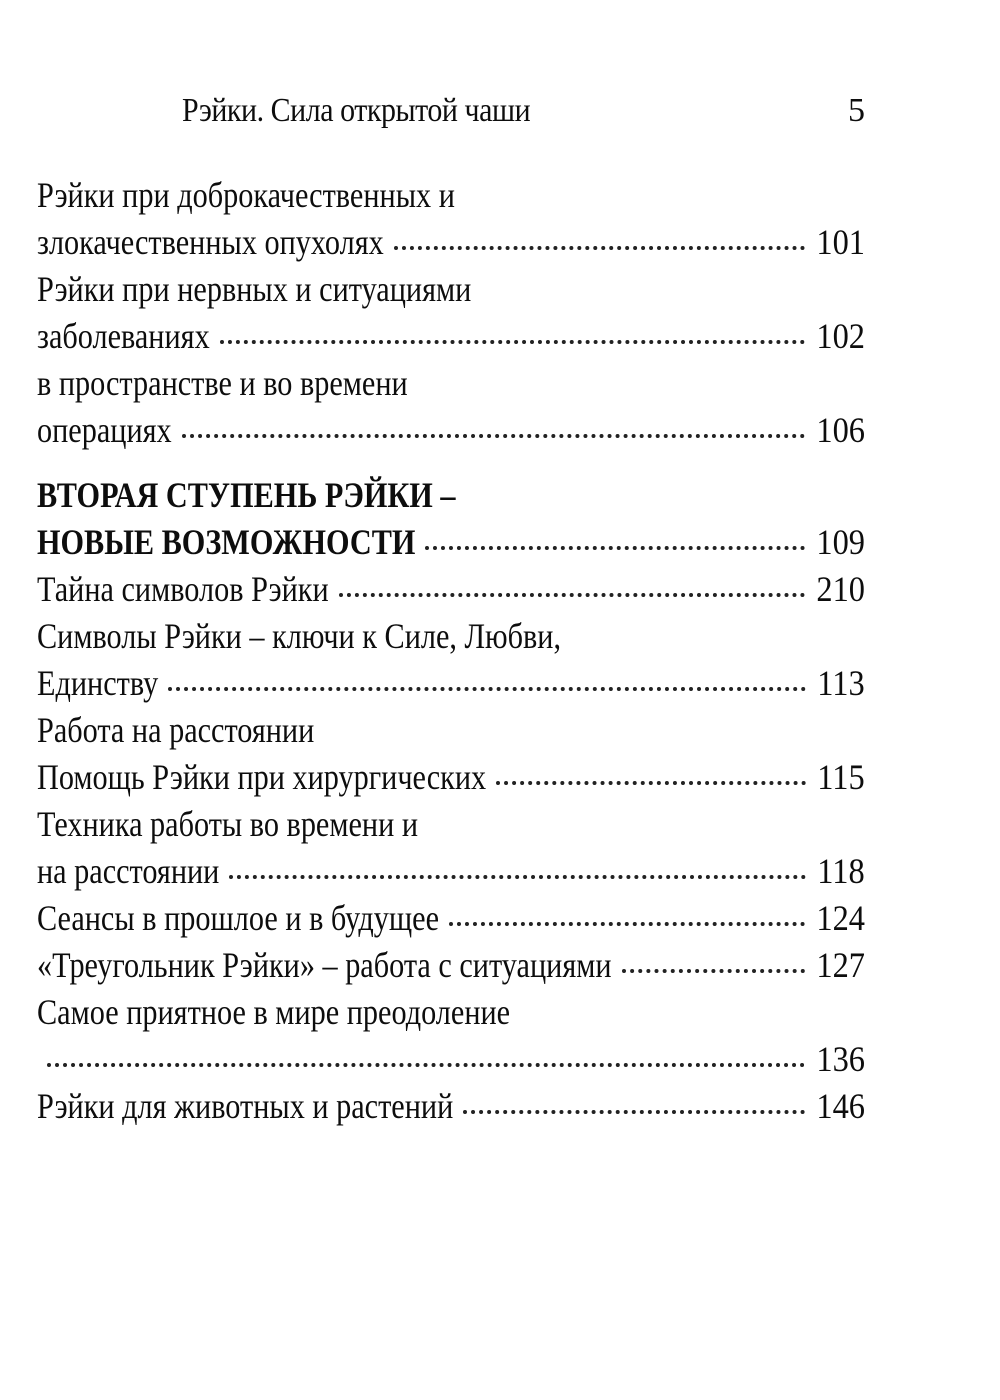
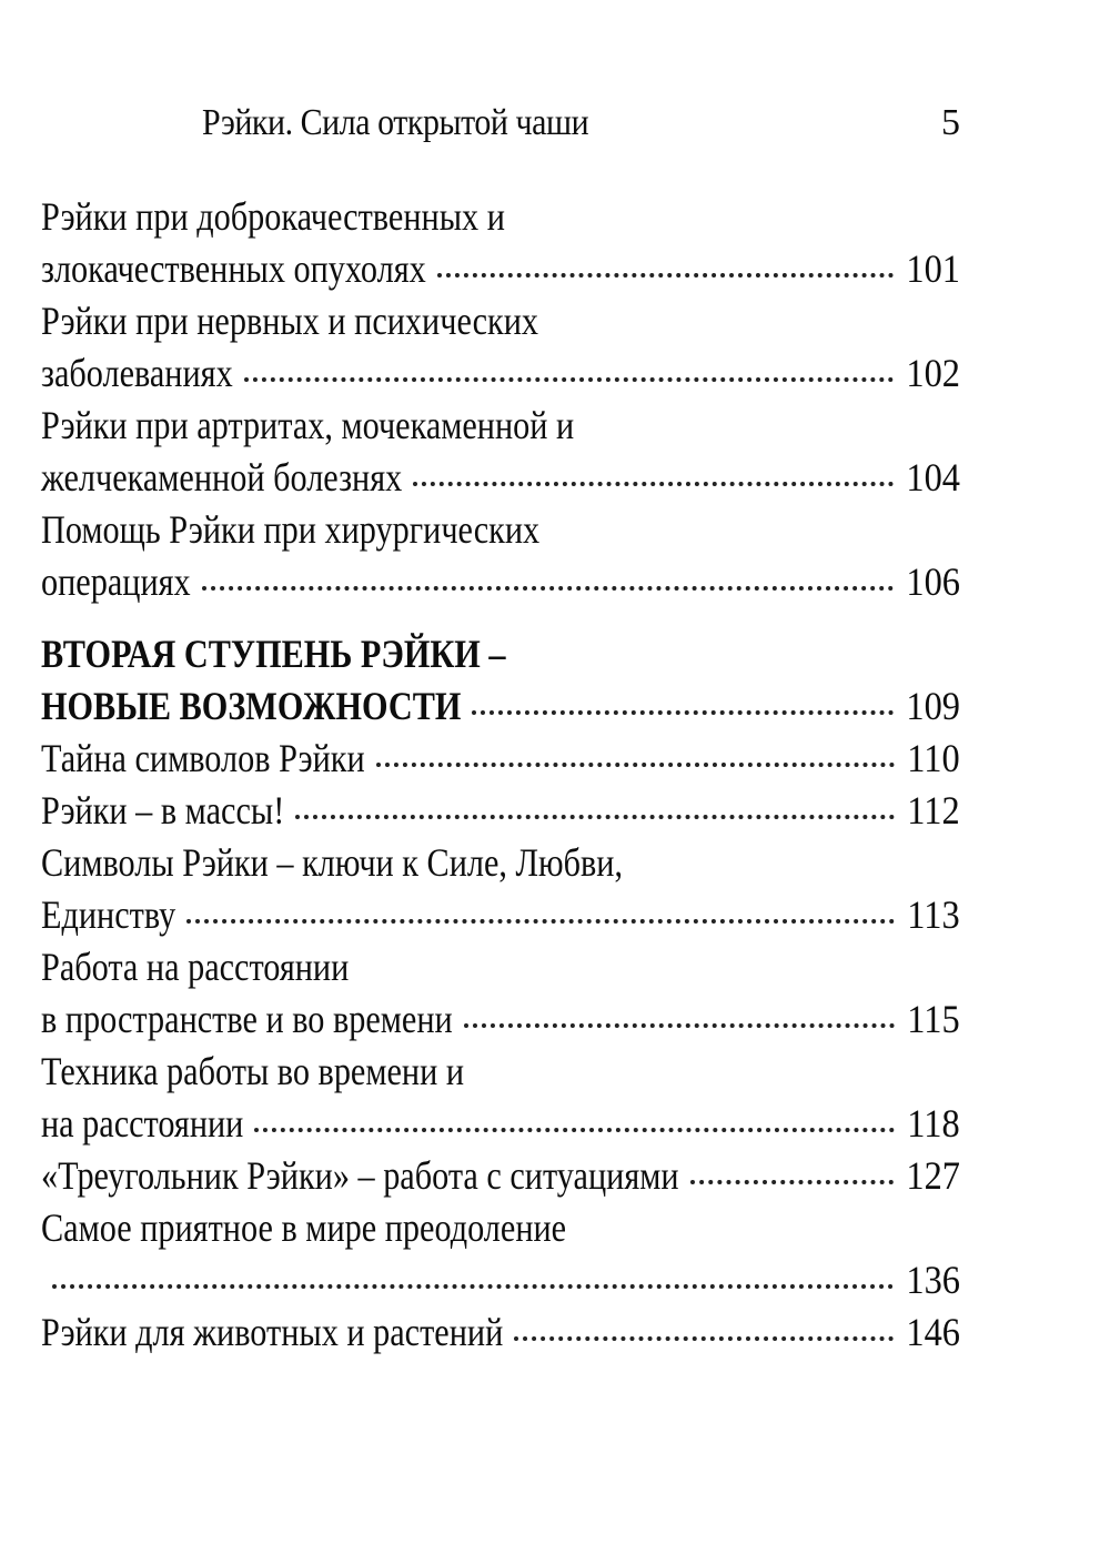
  Рэйки. Сила открытой чаши
  5
  Рэйки при доброкачественных и
  злокачественных опухолях
  101
- Рэйки при нервных и ситуациями
+ Рэйки при нервных и психических
  заболеваниях
  102
+ Рэйки при артритах, мочекаменной и
+ желчекаменной болезнях
+ 104
- в пространстве и во времени
+ Помощь Рэйки при хирургических
  операциях
  106
  ВТОРАЯ СТУПЕНЬ РЭЙКИ –
  НОВЫЕ ВОЗМОЖНОСТИ
  109
  Тайна символов Рэйки
- 210
+ 110
+ Рэйки – в массы!
+ 112
  Символы Рэйки – ключи к Силе, Любви,
  Единству
  113
  Работа на расстоянии
- Помощь Рэйки при хирургических
+ в пространстве и во времени
  115
  Техника работы во времени и
  на расстоянии
  118
- Сеансы в прошлое и в будущее
- 124
  «Треугольник Рэйки» – работа с ситуациями
  127
  Самое приятное в мире преодоление
  136
  Рэйки для животных и растений
  146
